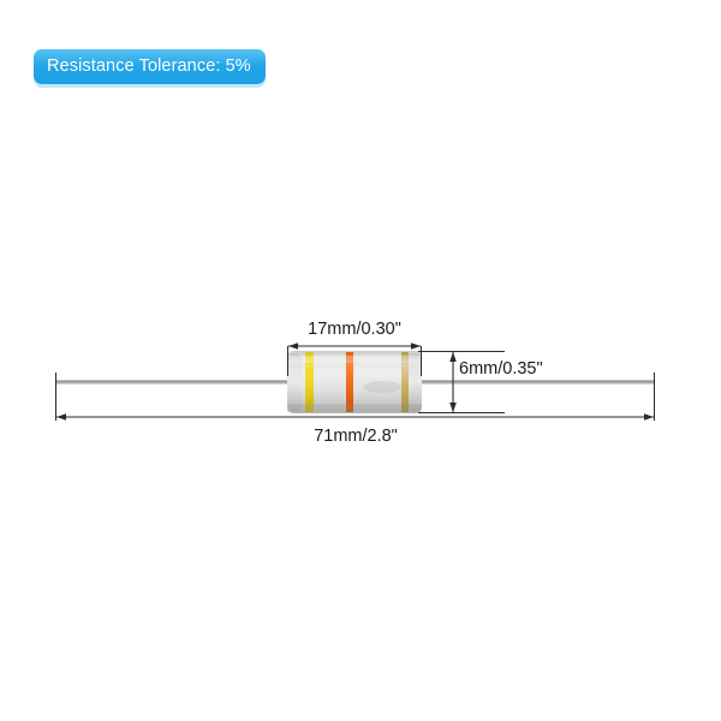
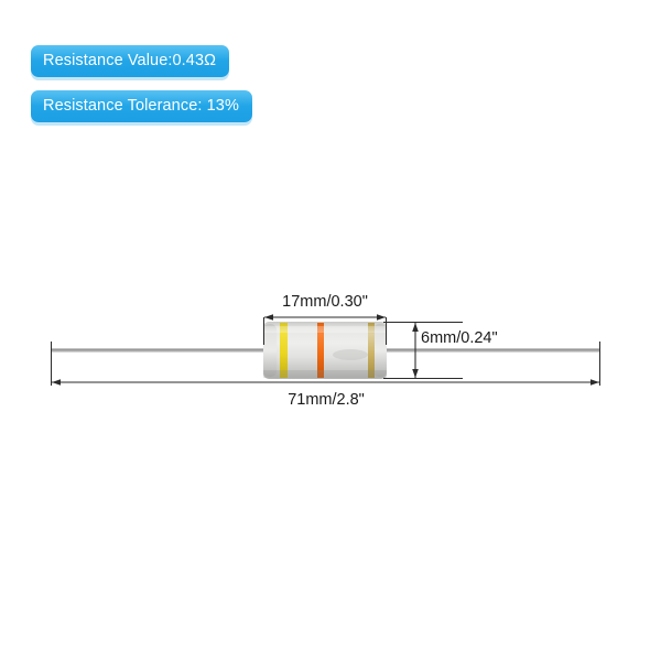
+ Resistance Value:0.43Ω
- Resistance Tolerance: 5%
+ Resistance Tolerance: 13%
  17mm/0.30"
- 6mm/0.35"
+ 6mm/0.24"
  71mm/2.8"
